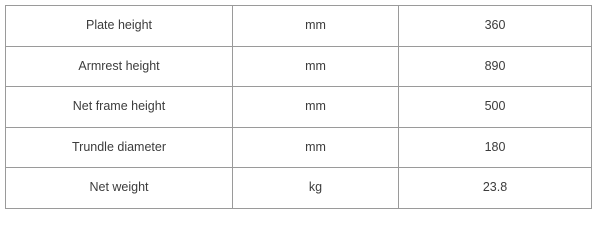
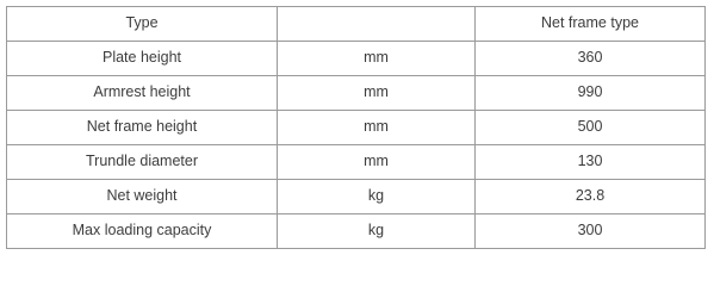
+ Type		Net frame type
  Plate height	mm	360
- Armrest height	mm	890
+ Armrest height	mm	990
  Net frame height	mm	500
- Trundle diameter	mm	180
+ Trundle diameter	mm	130
  Net weight	kg	23.8
+ Max loading capacity	kg	300
